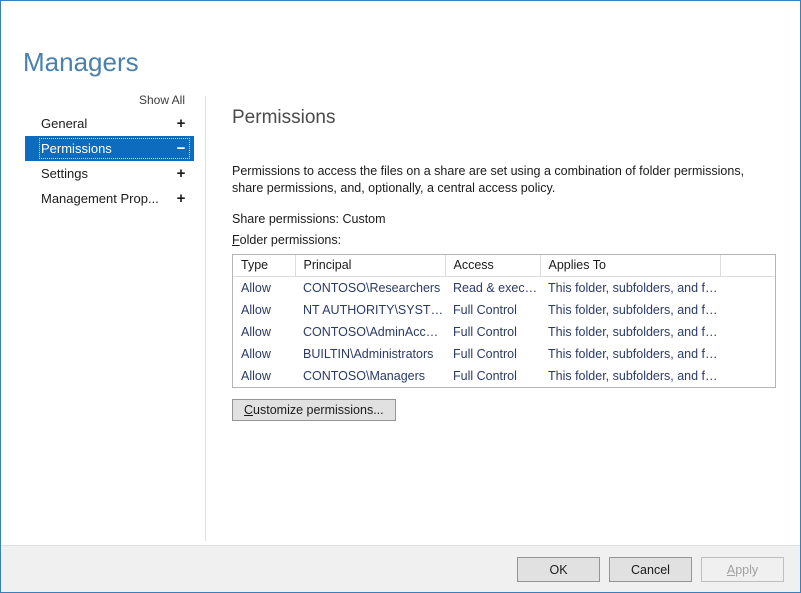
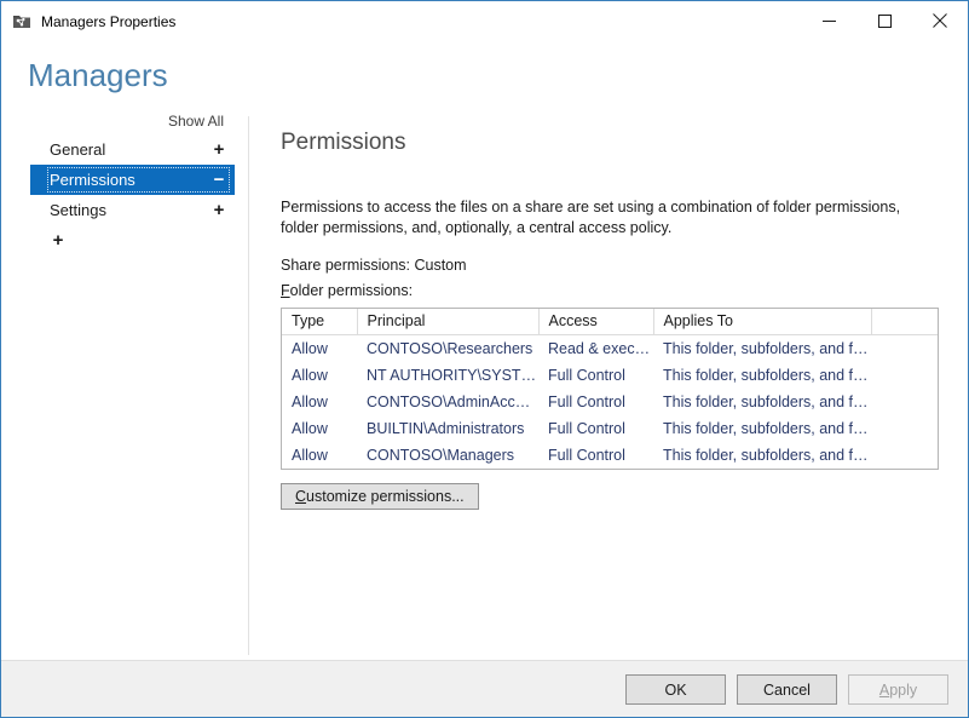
+ Managers Properties
  Managers
  Show All
  General
  +
  Permissions
  −
  Settings
  +
- Management Prop...
  +
  Permissions
- Permissions to access the files on a share are set using a combination of folder permissions, share permissions, and, optionally, a central access policy.
+ Permissions to access the files on a share are set using a combination of folder permissions, folder permissions, and, optionally, a central access policy.
  Share permissions: Custom
  Folder permissions:
  Type	Principal	Access	Applies To
  Allow	CONTOSO\Researchers	Read & execu..	This folder, subfolders, and file
  Allow	NT AUTHORITY\SYSTEM	Full Control	This folder, subfolders, and file
  Allow	CONTOSO\AdminAccoun	Full Control	This folder, subfolders, and file
  Allow	BUILTIN\Administrators	Full Control	This folder, subfolders, and file
  Allow	CONTOSO\Managers	Full Control	This folder, subfolders, and file
  C
  ustomize permissions...
  OK
  Cancel
  A
  pply
